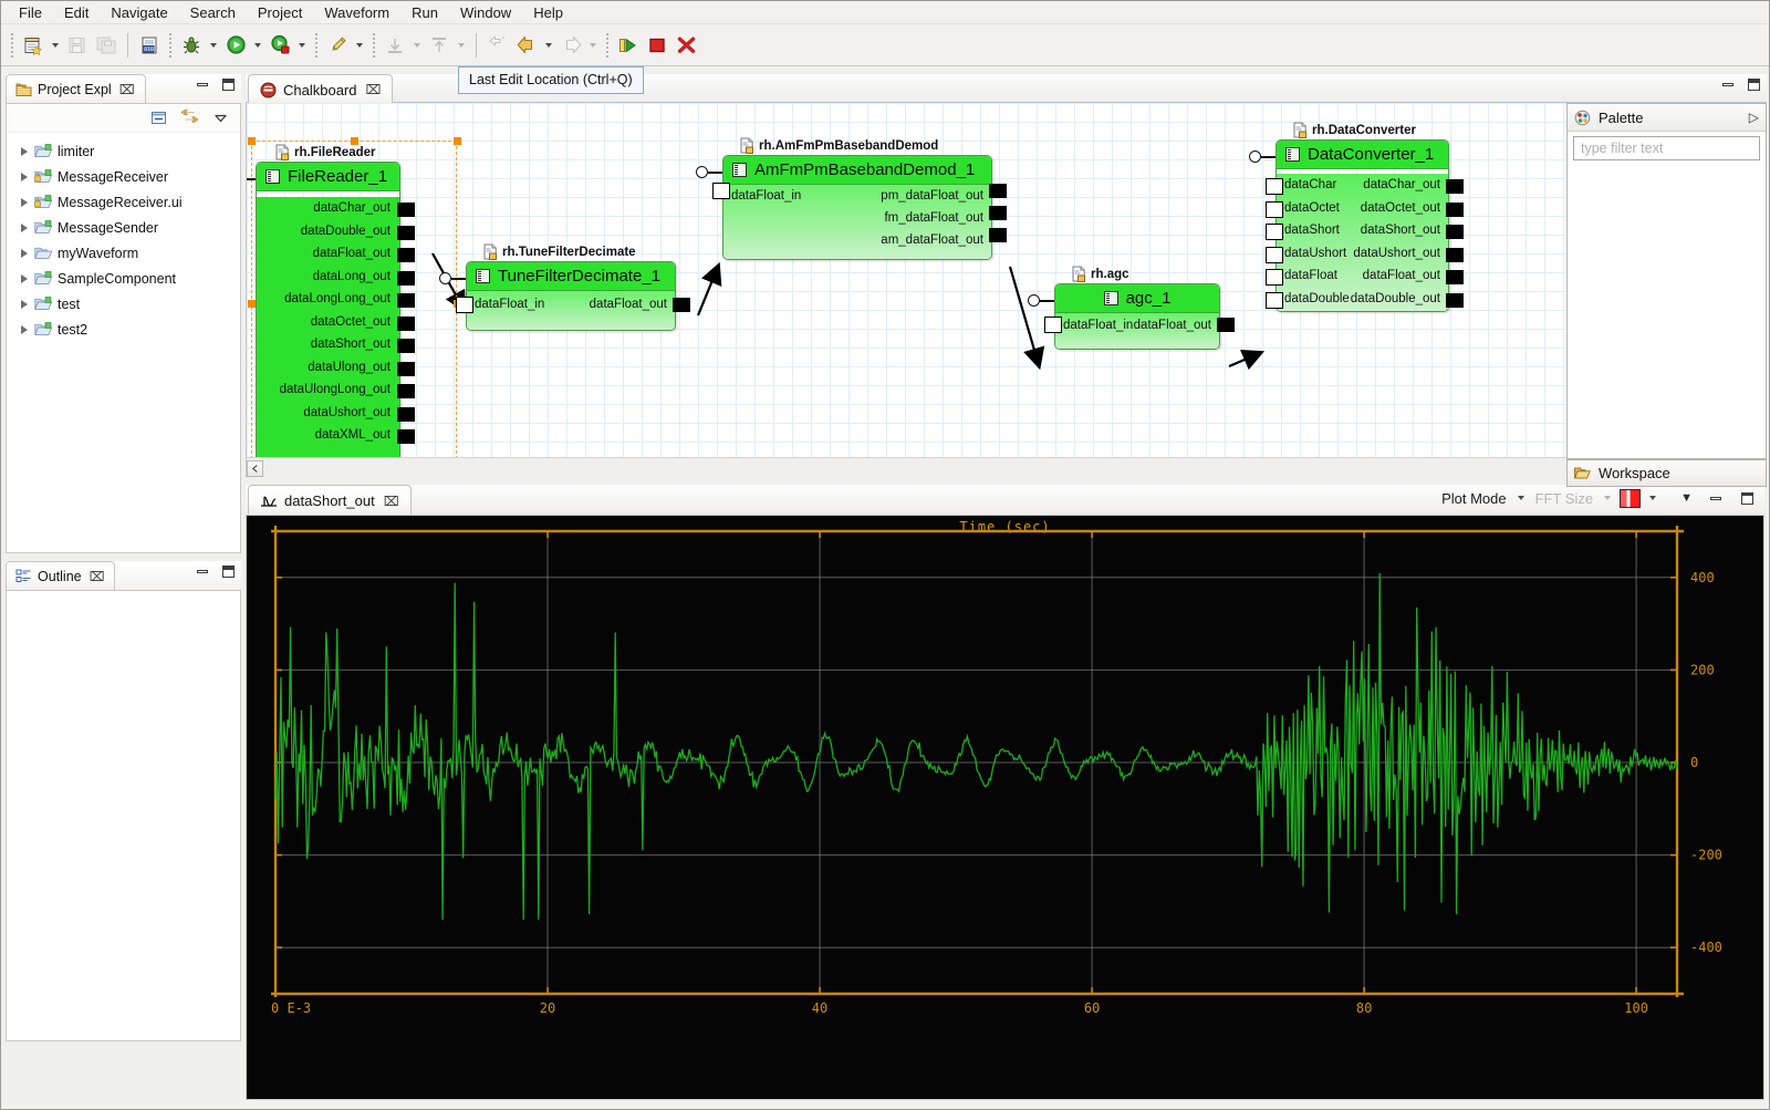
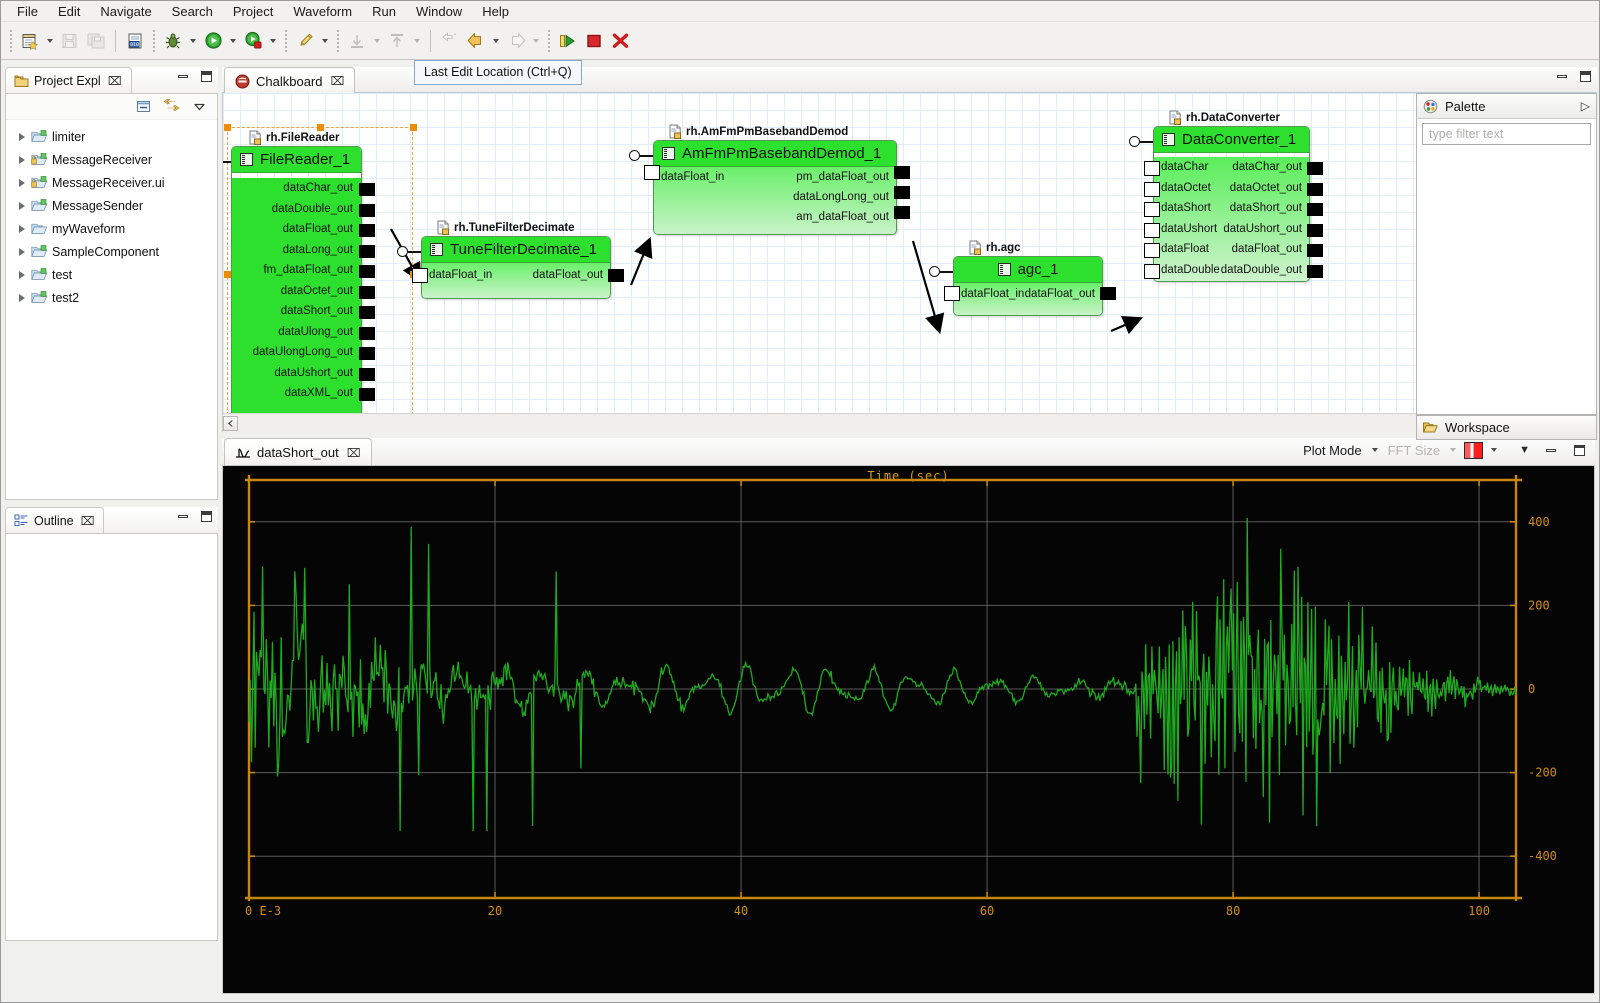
  File
  Edit
  Navigate
  Search
  Project
  Waveform
  Run
  Window
  Help
  Last Edit Location (Ctrl+Q)
  Project Expl
  ⌧
  limiter
  MessageReceiver
  MessageReceiver.ui
  MessageSender
  myWaveform
  SampleComponent
  test
  test2
  Outline
  ⌧
  Chalkboard
  ⌧
  rh.FileReader
  FileReader_1
  dataChar_out
  dataDouble_out
  dataFloat_out
  dataLong_out
- dataLongLong_out
+ fm_dataFloat_out
  dataOctet_out
  dataShort_out
  dataUlong_out
  dataUlongLong_out
  dataUshort_out
  dataXML_out
  rh.TuneFilterDecimate
  TuneFilterDecimate_1
  dataFloat_in
  dataFloat_out
  rh.AmFmPmBasebandDemod
  AmFmPmBasebandDemod_1
  dataFloat_in
  pm_dataFloat_out
- fm_dataFloat_out
+ dataLongLong_out
  am_dataFloat_out
  rh.agc
  agc_1
  dataFloat_in
  dataFloat_out
  rh.DataConverter
  DataConverter_1
  dataChar
  dataChar_out
  dataOctet
  dataOctet_out
  dataShort
  dataShort_out
  dataUshort
  dataUshort_out
  dataFloat
  dataFloat_out
  dataDouble
  dataDouble_out
  Palette
  ▷
  type filter text
  Workspace
  dataShort_out
  ⌧
  Plot Mode
  FFT Size
  ▼
  Time (sec)
  0 E-3
  20
  40
  60
  80
  100
  400
  200
  0
  -200
  -400
